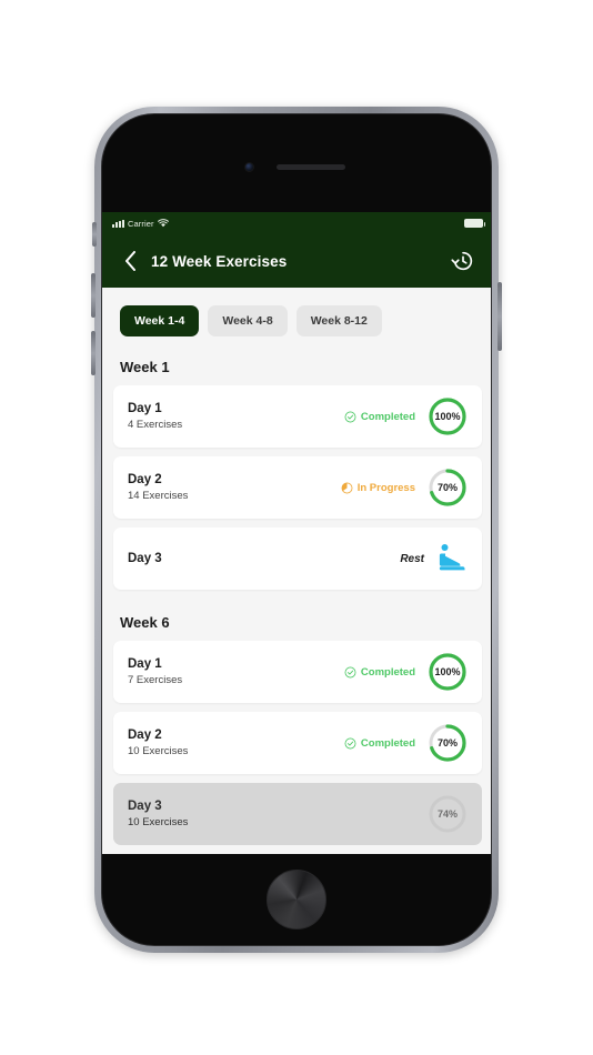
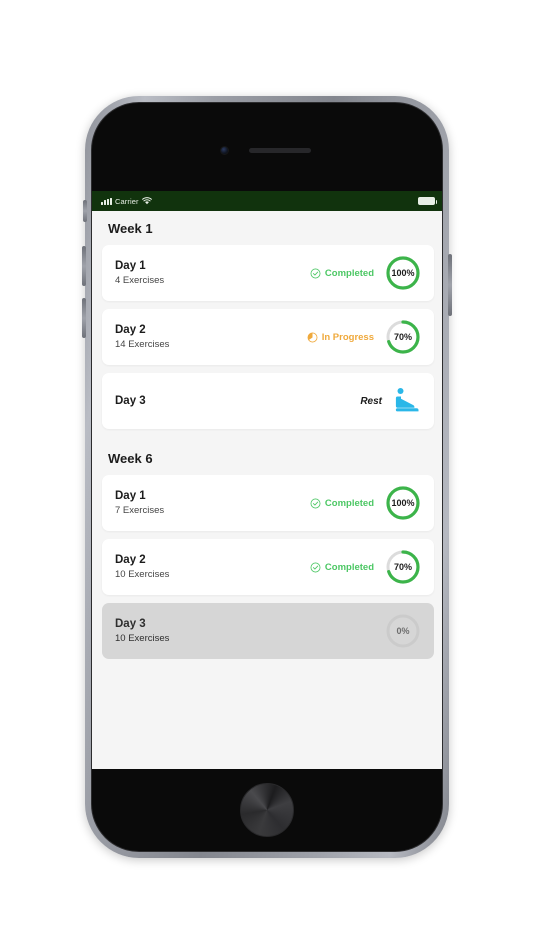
  Carrier
- 12 Week Exercises
- Week 1-4
- Week 4-8
- Week 8-12
  Week 1
  Day 1
  4 Exercises
  Completed
  100%
  Day 2
  14 Exercises
  In Progress
  70%
  Day 3
  Rest
  Week 6
  Day 1
  7 Exercises
  Completed
  100%
  Day 2
  10 Exercises
  Completed
  70%
  Day 3
  10 Exercises
- 74%
+ 0%
